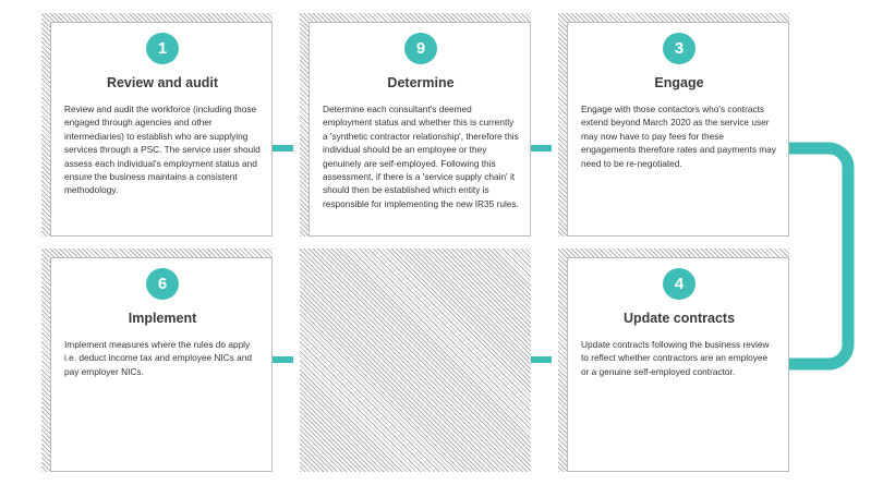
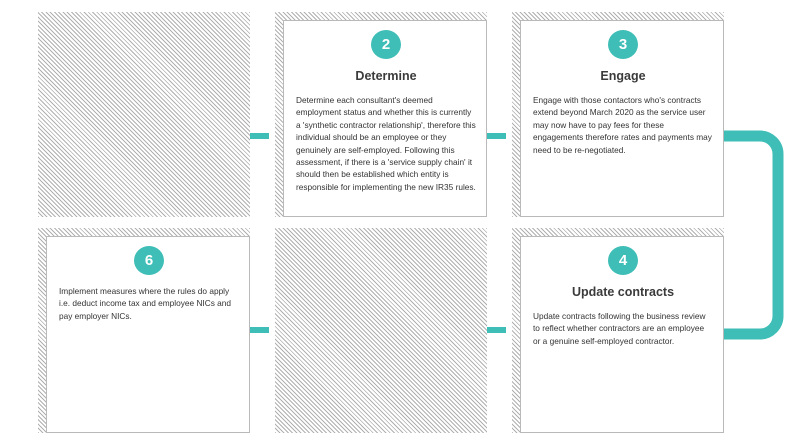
- 1
- Review and audit
- Review and audit the workforce (including those engaged through agencies and other intermediaries) to establish who are supplying services through a PSC. The service user should assess each individual's employment status and ensure the business maintains a consistent methodology.
- 9
+ 2
  Determine
  Determine each consultant's deemed employment status and whether this is currently a 'synthetic contractor relationship', therefore this individual should be an employee or they genuinely are self-employed. Following this assessment, if there is a 'service supply chain' it should then be established which entity is responsible for implementing the new IR35 rules.
  3
  Engage
  Engage with those contactors who's contracts extend beyond March 2020 as the service user may now have to pay fees for these engagements therefore rates and payments may need to be re-negotiated.
  6
- Implement
  Implement measures where the rules do apply i.e. deduct income tax and employee NICs and pay employer NICs.
  4
  Update contracts
  Update contracts following the business review to reflect whether contractors are an employee or a genuine self-employed contractor.
